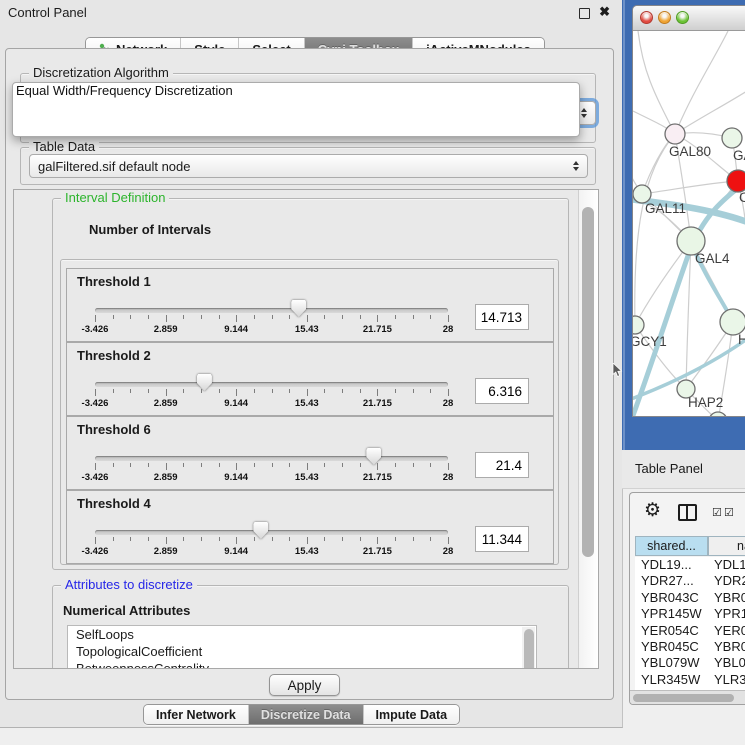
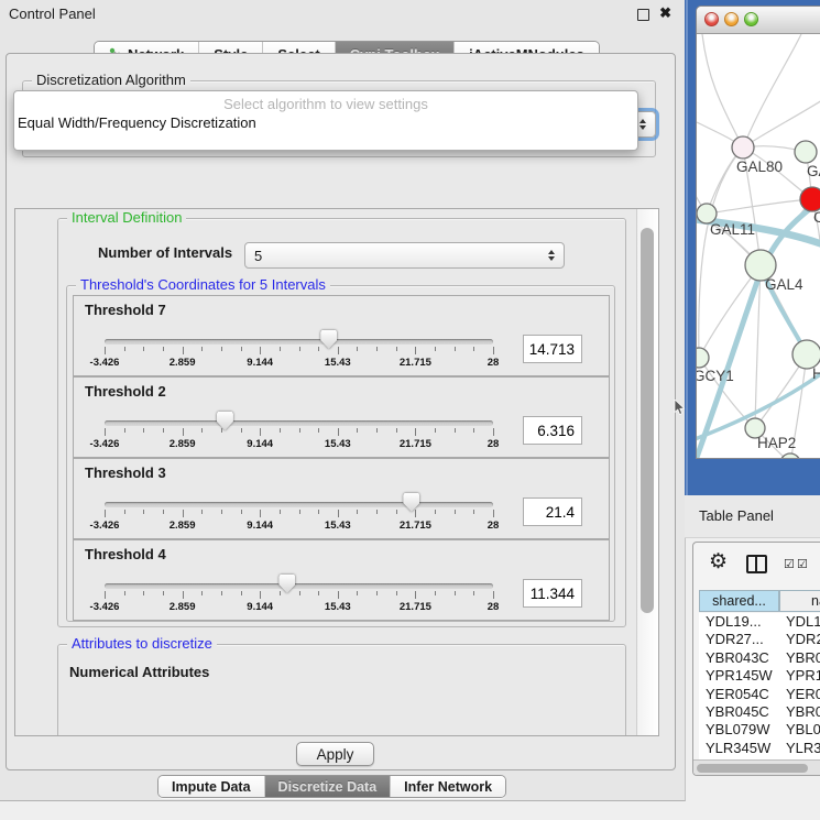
  Control Panel
  ✖
  Discretization Algorithm
- Table Data
- galFiltered.sif default node
  Interval Definition
  Number of Intervals
+ 5
+ Threshold's Coordinates for 5 Intervals
- Threshold 1
+ Threshold 7
  -3.426
  2.859
  9.144
  15.43
  21.715
  28
  14.713
  Threshold 2
  -3.426
  2.859
  9.144
  15.43
  21.715
  28
  6.316
- Threshold 6
+ Threshold 3
  -3.426
  2.859
  9.144
  15.43
  21.715
  28
  21.4
  Threshold 4
  -3.426
  2.859
  9.144
  15.43
  21.715
  28
  11.344
  Attributes to discretize
  Numerical Attributes
- SelfLoops
- TopologicalCoefficient
  Apply
+ Select algorithm to view settings
  Equal Width/Frequency Discretization
- Infer Network
+ Impute Data
  Discretize Data
- Impute Data
+ Infer Network
  GAL80
  C
  GAL11
  GAL4
  GCY1
  H
  HAP2
  Table Panel
  ⚙
  ☑
  ☑
  shared...
  YDL19... YDL1
  YDR27... YDR
  YBR043C YBR0
  YPR145W YPR1
  YER054C YER0
  YBR045C YBR0
  YBL079W YBL0
  YLR345W YLR3
